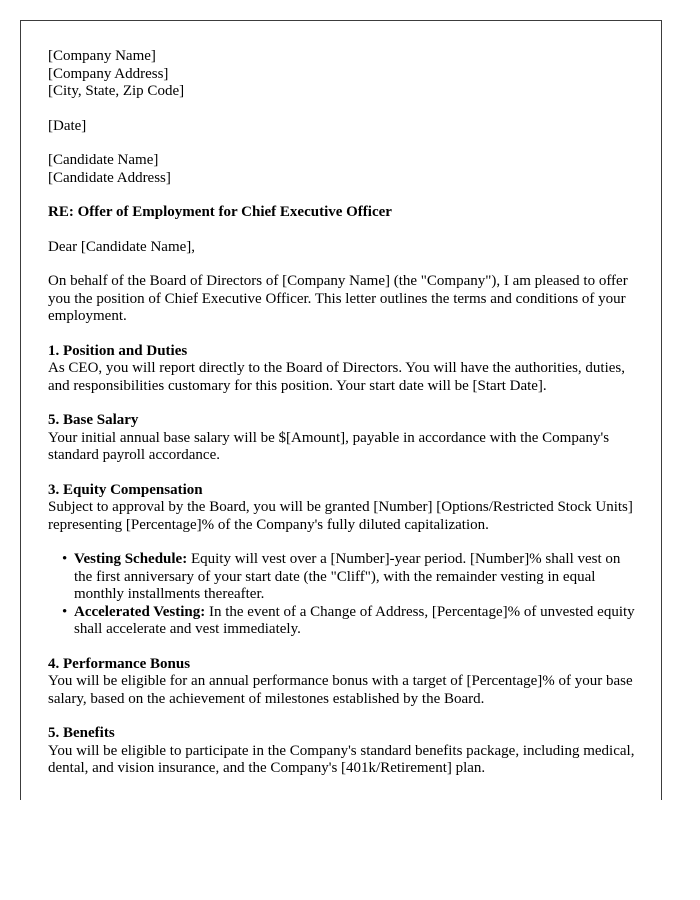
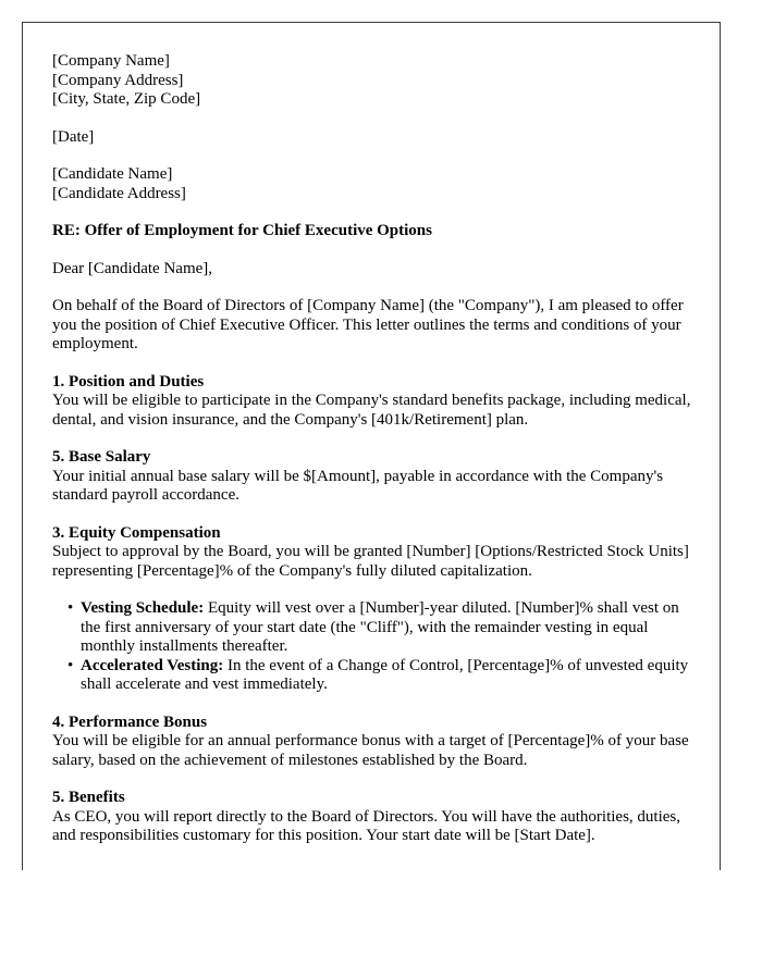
  [Company Name]
  [Company Address]
  [City, State, Zip Code]
  [Date]
  [Candidate Name]
  [Candidate Address]
- RE: Offer of Employment for Chief Executive Officer
+ RE: Offer of Employment for Chief Executive Options
  Dear [Candidate Name],
  On behalf of the Board of Directors of [Company Name] (the "Company"), I am pleased to offer you the position of Chief Executive Officer. This letter outlines the terms and conditions of your employment.
  1. Position and Duties
- As CEO, you will report directly to the Board of Directors. You will have the authorities, duties, and responsibilities customary for this position. Your start date will be [Start Date].
+ You will be eligible to participate in the Company's standard benefits package, including medical, dental, and vision insurance, and the Company's [401k/Retirement] plan.
  5. Base Salary
  Your initial annual base salary will be $[Amount], payable in accordance with the Company's standard payroll accordance.
  3. Equity Compensation
  Subject to approval by the Board, you will be granted [Number] [Options/Restricted Stock Units] representing [Percentage]% of the Company's fully diluted capitalization.
- Vesting Schedule: Equity will vest over a [Number]-year period. [Number]% shall vest on the first anniversary of your start date (the "Cliff"), with the remainder vesting in equal monthly installments thereafter.
+ Vesting Schedule: Equity will vest over a [Number]-year diluted. [Number]% shall vest on the first anniversary of your start date (the "Cliff"), with the remainder vesting in equal monthly installments thereafter.
- Accelerated Vesting: In the event of a Change of Address, [Percentage]% of unvested equity shall accelerate and vest immediately.
+ Accelerated Vesting: In the event of a Change of Control, [Percentage]% of unvested equity shall accelerate and vest immediately.
  4. Performance Bonus
  You will be eligible for an annual performance bonus with a target of [Percentage]% of your base salary, based on the achievement of milestones established by the Board.
  5. Benefits
- You will be eligible to participate in the Company's standard benefits package, including medical, dental, and vision insurance, and the Company's [401k/Retirement] plan.
+ As CEO, you will report directly to the Board of Directors. You will have the authorities, duties, and responsibilities customary for this position. Your start date will be [Start Date].
